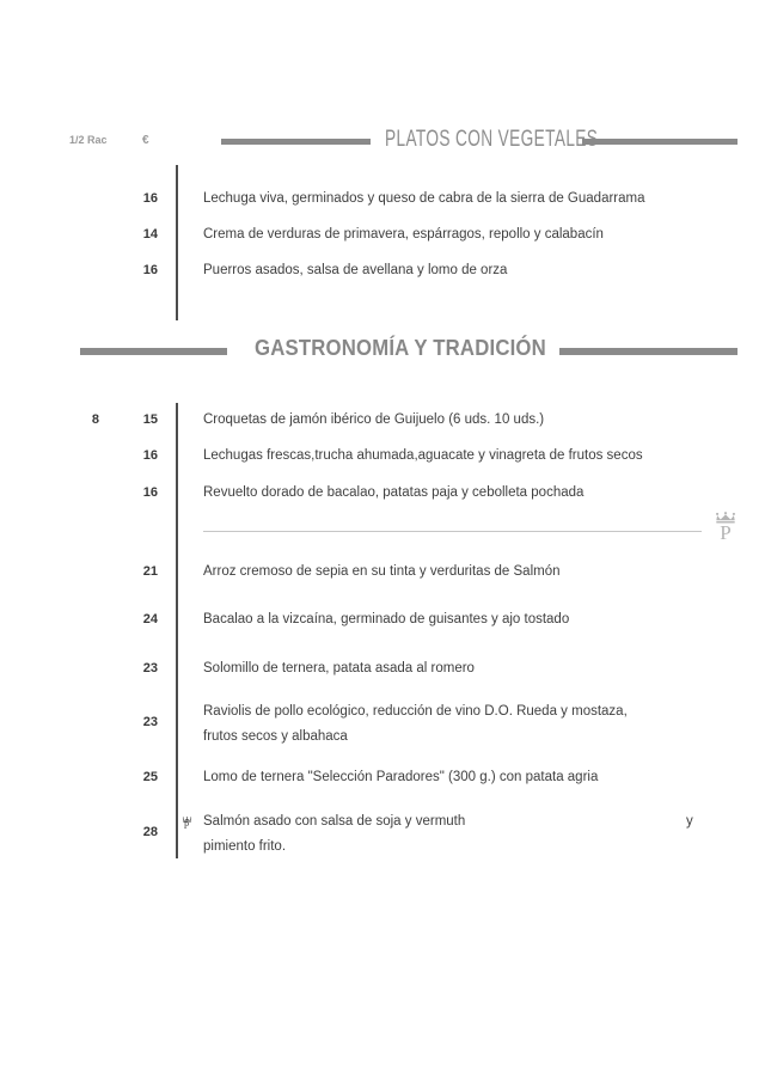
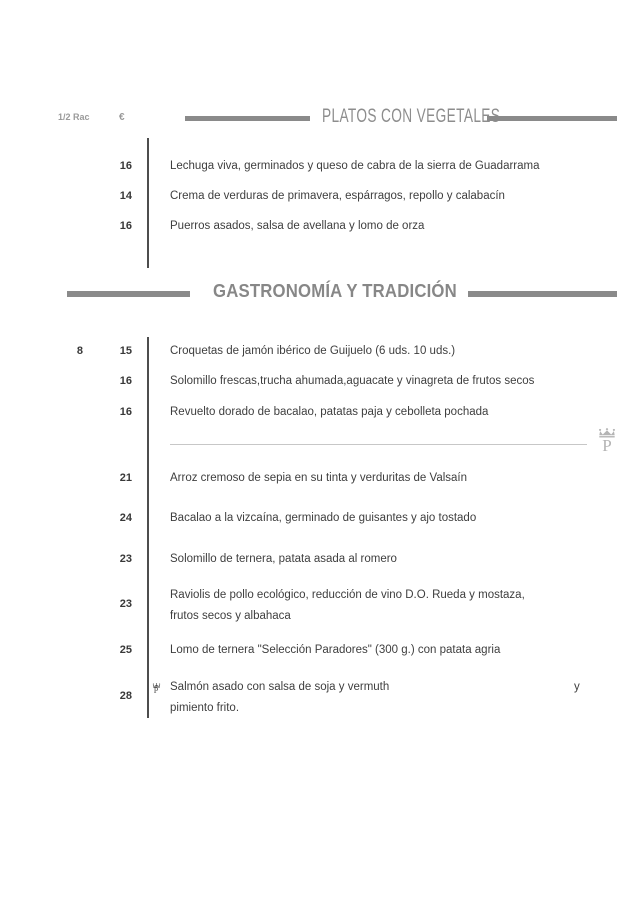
  1/2 Rac
  €
  PLATOS CON VEGETAL
  16
  Lechuga viva, germinados y queso de cabra de la sierra de Guadarrama
  14
  Crema de verduras de primavera, espárragos, repollo y calabacín
  16
  Puerros asados, salsa de avellana y lomo de orza
  GASTRONOMÍA Y TRADICIÓN
  8
  15
  Croquetas de jamón ibérico de Guijuelo (6 uds. 10 uds.)
  16
- Lechugas frescas,trucha ahumada,aguacate y vinagreta de frutos secos
+ Solomillo frescas,trucha ahumada,aguacate y vinagreta de frutos secos
  16
  Revuelto dorado de bacalao, patatas paja y cebolleta pochada
  P
  21
- Arroz cremoso de sepia en su tinta y verduritas de Salmón
+ Arroz cremoso de sepia en su tinta y verduritas de Valsaín
  24
  Bacalao a la vizcaína, germinado de guisantes y ajo tostado
  23
  Solomillo de ternera, patata asada al romero
  23
  Raviolis de pollo ecológico, reducción de vino D.O. Rueda y mostaza,
  frutos secos y albahaca
  25
  Lomo de ternera "Selección Paradores" (300 g.) con patata agria
  28
  P
  Salmón asado con salsa de soja y vermuth
  y
  pimiento frito.
